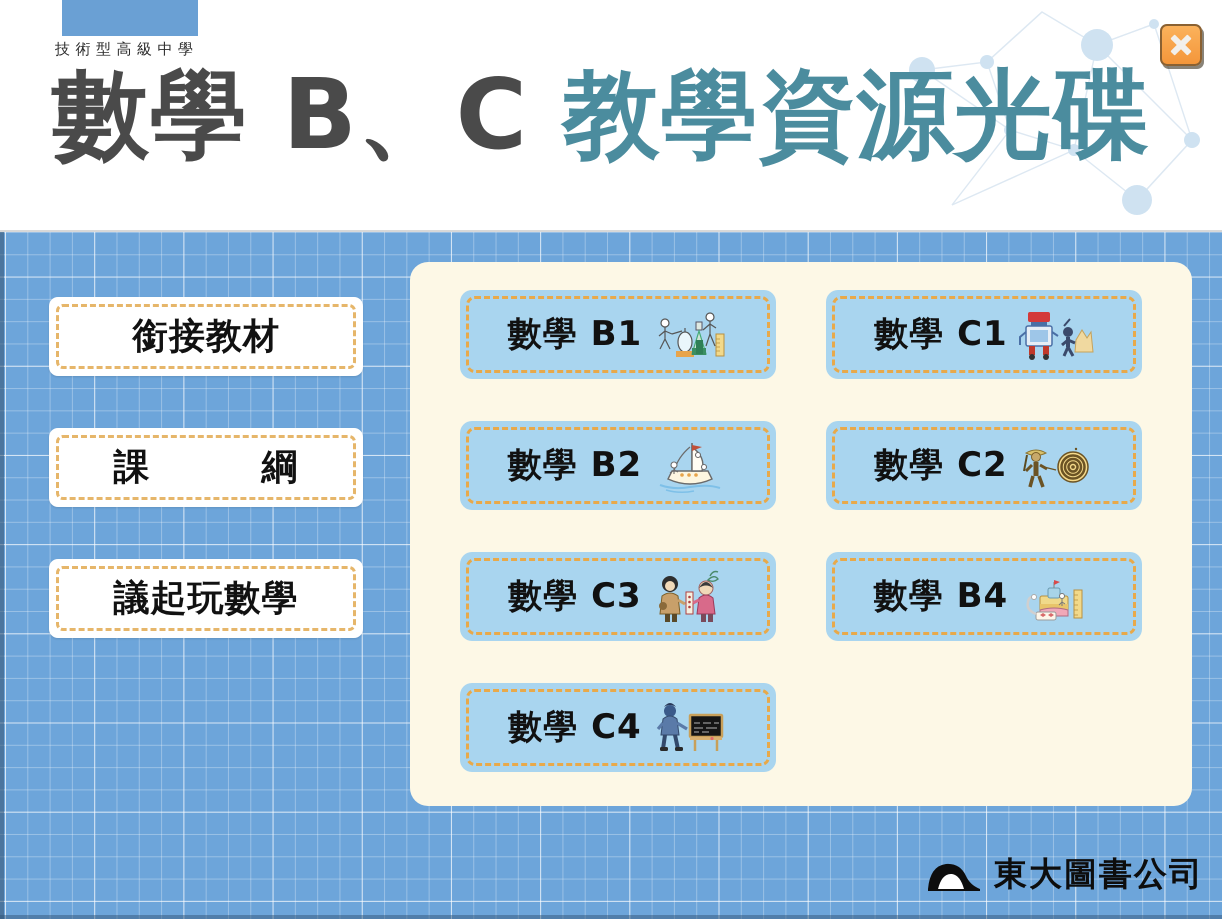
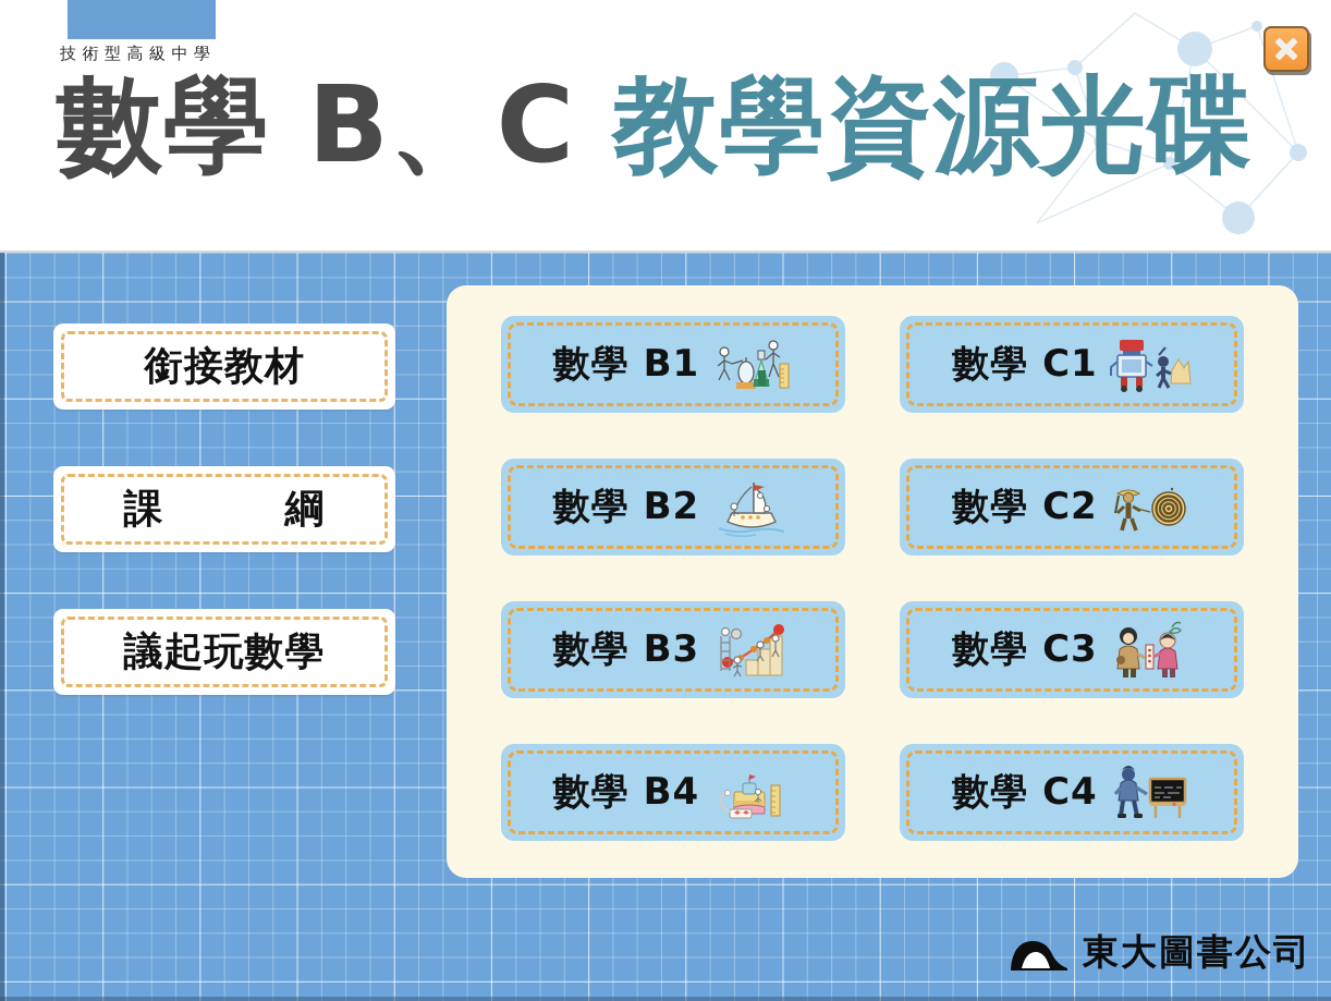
  技術型高級中學
  數學 B、C 教學資源光碟
  銜接教材
  課 綱
  議起玩數學
  數學 B1
  數學 C1
  數學 B2
  數學 C2
+ 數學 B3
  數學 C3
  數學 B4
  數學 C4
  東大圖書公司
